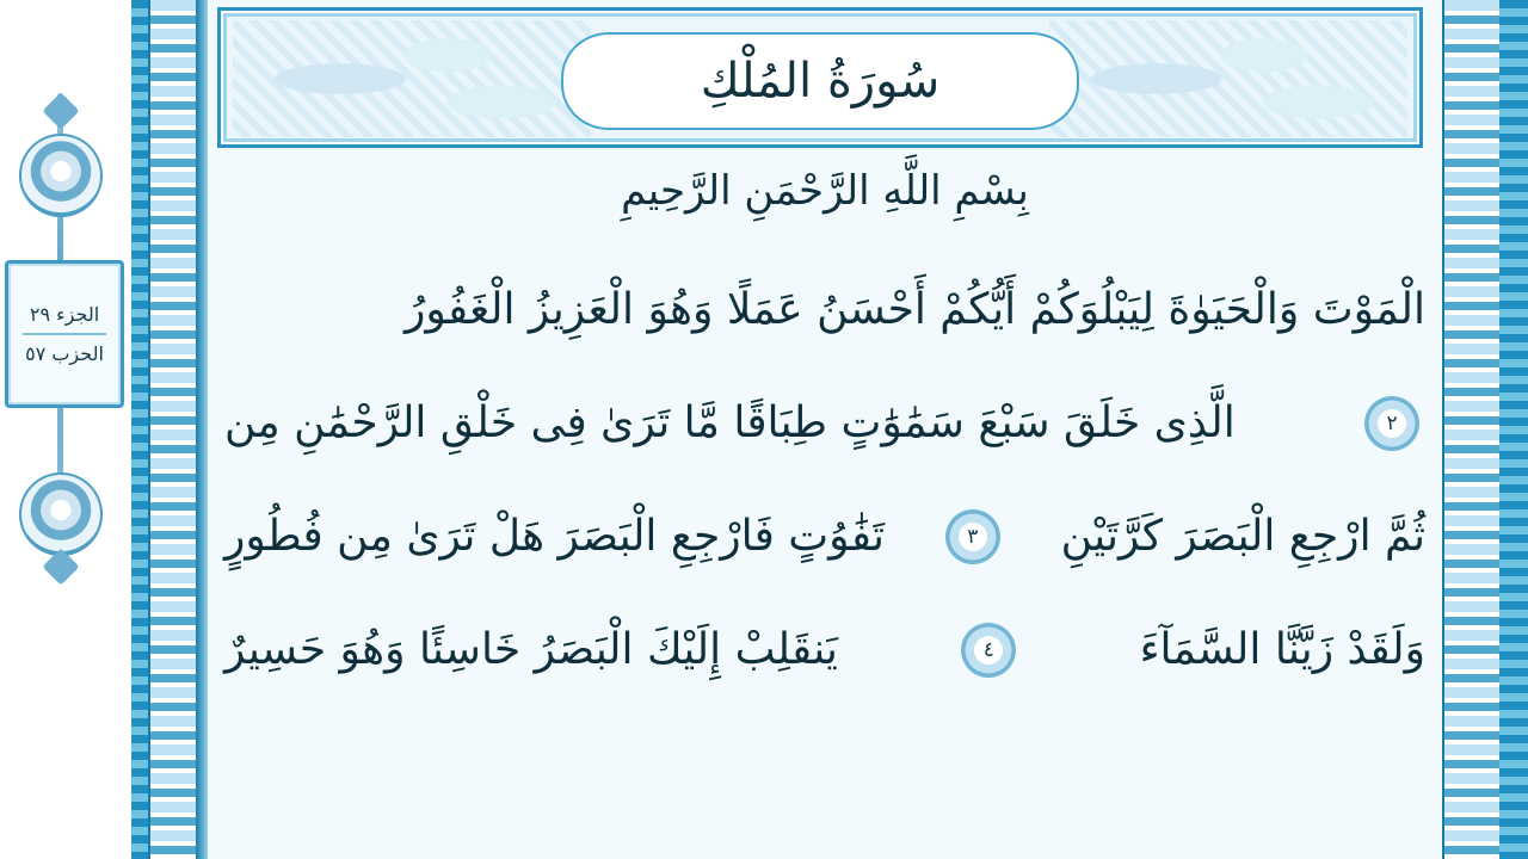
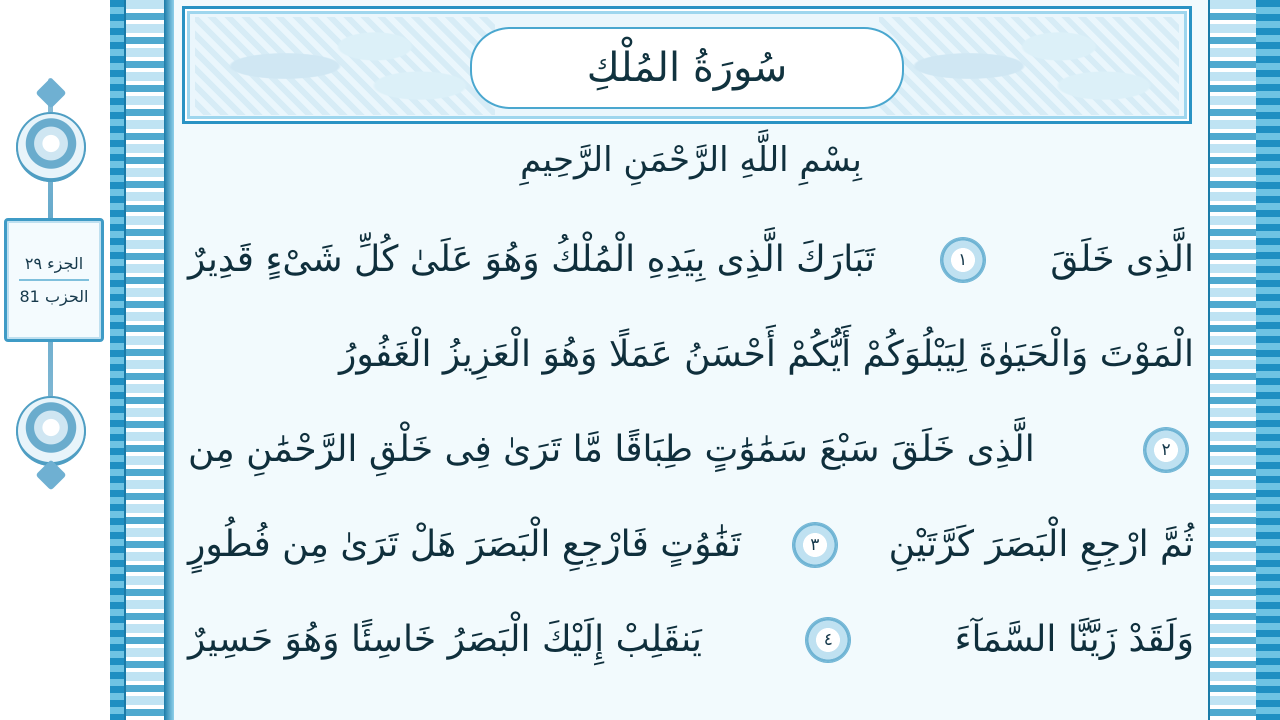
  الجزء ٢٩
- الحزب ٥٧
+ الحزب 81
  سُورَةُ المُلْكِ
  بِسْمِ اللَّهِ الرَّحْمَنِ الرَّحِيمِ
+ الَّذِى خَلَقَ
+ ١
+ تَبَارَكَ الَّذِى بِيَدِهِ الْمُلْكُ وَهُوَ عَلَىٰ كُلِّ شَىْءٍ قَدِيرٌ
  الْمَوْتَ وَالْحَيَوٰةَ لِيَبْلُوَكُمْ أَيُّكُمْ أَحْسَنُ عَمَلًا وَهُوَ الْعَزِيزُ الْغَفُورُ
  ٢
  الَّذِى خَلَقَ سَبْعَ سَمَٰوَٰتٍ طِبَاقًا مَّا تَرَىٰ فِى خَلْقِ الرَّحْمَٰنِ مِن
  ثُمَّ ارْجِعِ الْبَصَرَ كَرَّتَيْنِ
  ٣
  تَفَٰوُتٍ فَارْجِعِ الْبَصَرَ هَلْ تَرَىٰ مِن فُطُورٍ
  وَلَقَدْ زَيَّنَّا السَّمَآءَ
  ٤
  يَنقَلِبْ إِلَيْكَ الْبَصَرُ خَاسِئًا وَهُوَ حَسِيرٌ
